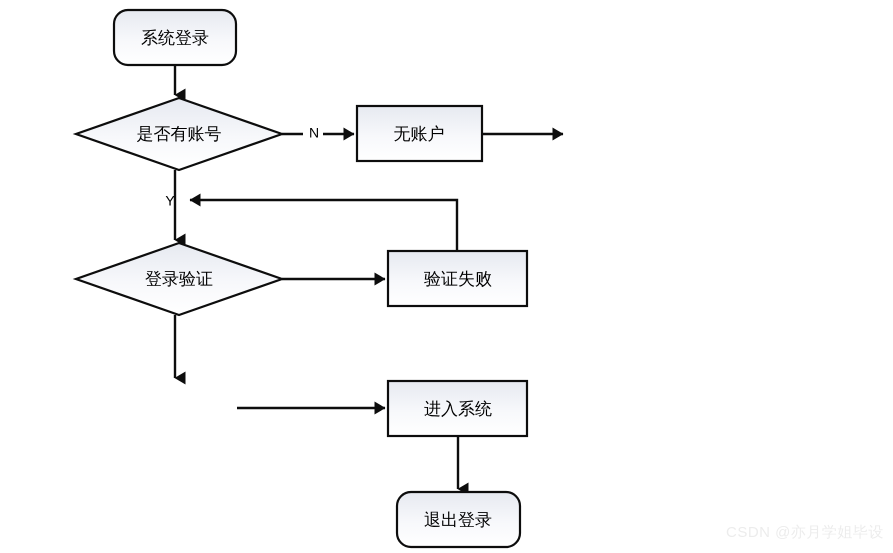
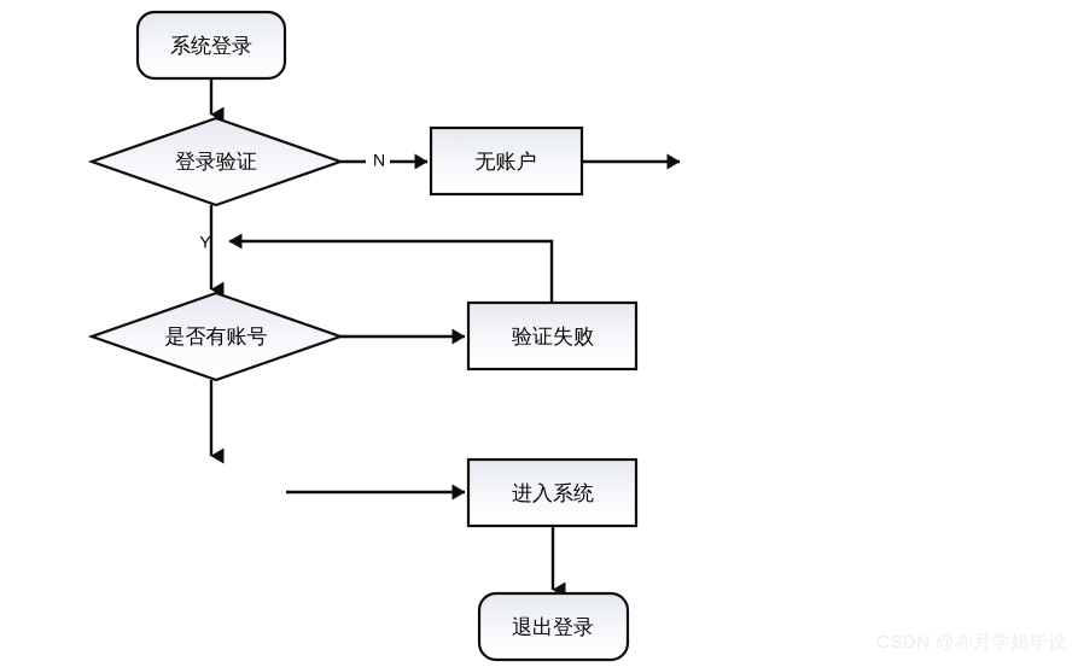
  N
  Y
  系统登录
- 是否有账号
+ 登录验证
  无账户
- 登录验证
+ 是否有账号
  验证失败
  进入系统
  退出登录
